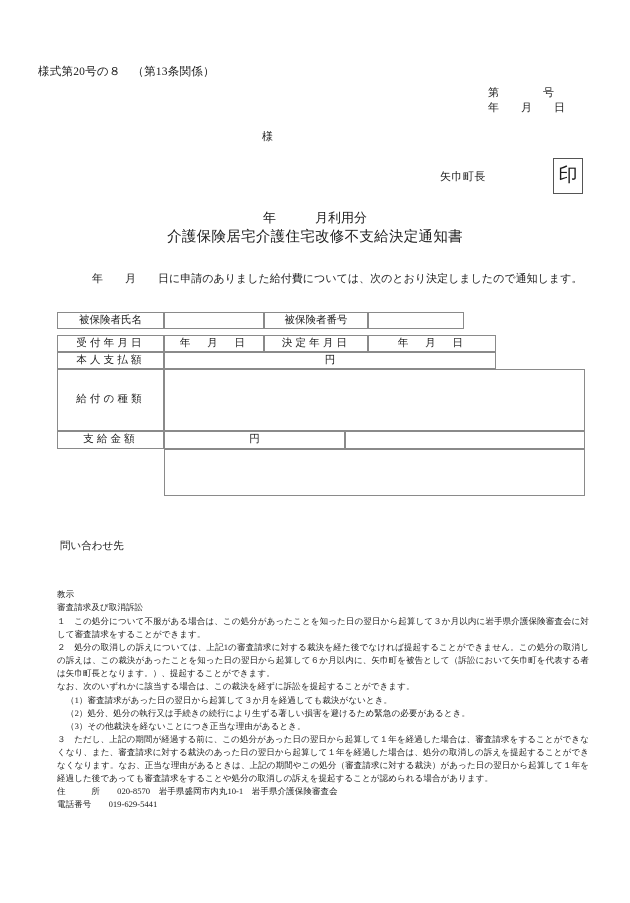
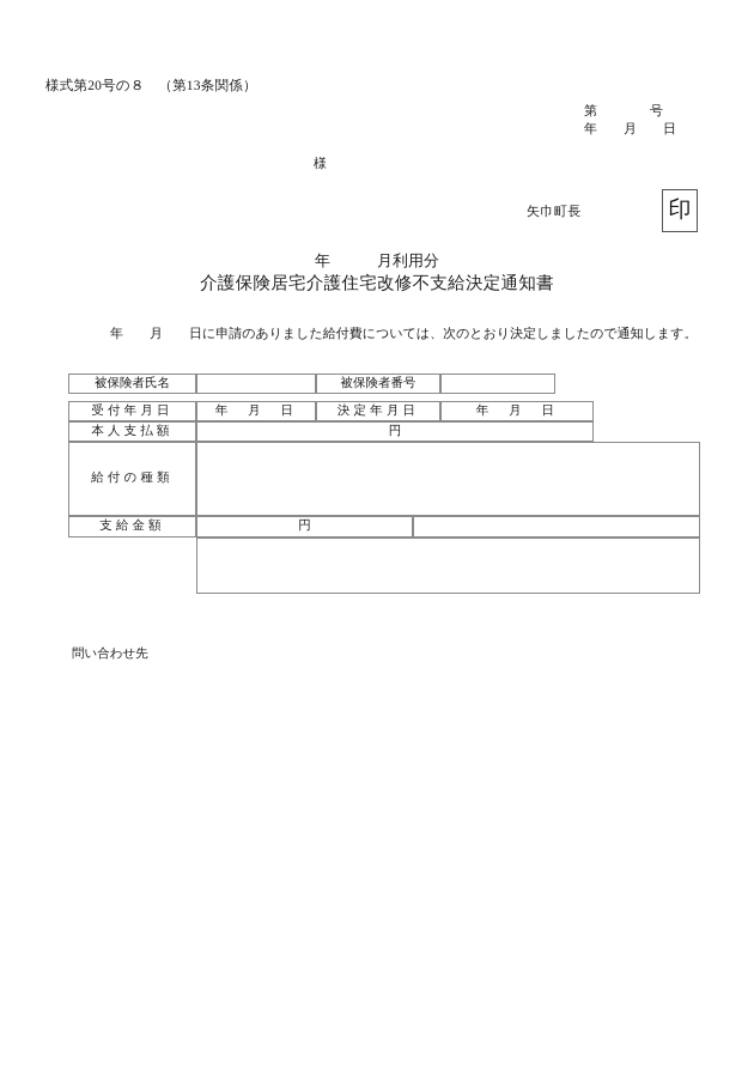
  様式第20号の８ （第13条関係）
  第 号
  年 月 日
  様
  矢巾町長
  印
  年 月利用分
  介護保険居宅介護住宅改修不支給決定通知書
  年 月 日に申請のありました給付費については、次のとおり決定しましたので通知します。
  被保険者氏名
  被保険者番号
  受付年月日
  年 月 日
  決定年月日
  年 月 日
  本人支払額
  円
  給付の種類
  支給金額
  円
  問い合わせ先
- 教示
- 審査請求及び取消訴訟
- １ この処分について不服がある場合は、この処分があったことを知った日の翌日から起算して３か月以内に岩手県介護保険審査会に対して審査請求をすることができます。
- ２ 処分の取消しの訴えについては、上記1の審査請求に対する裁決を経た後でなければ提起することができません。この処分の取消しの訴えは、この裁決があったことを知った日の翌日から起算して６か月以内に、矢巾町を被告として（訴訟において矢巾町を代表する者は矢巾町長となります。）、提起することができます。
- なお、次のいずれかに該当する場合は、この裁決を経ずに訴訟を提起することができます。
- （1）審査請求があった日の翌日から起算して３か月を経過しても裁決がないとき。
- （2）処分、処分の執行又は手続きの続行により生ずる著しい損害を避けるため緊急の必要があるとき。
- （3）その他裁決を経ないことにつき正当な理由があるとき。
- ３ ただし、上記の期間が経過する前に、この処分があった日の翌日から起算して１年を経過した場合は、審査請求をすることができなくなり、また、審査請求に対する裁決のあった日の翌日から起算して１年を経過した場合は、処分の取消しの訴えを提起することができなくなります。なお、正当な理由があるときは、上記の期間やこの処分（審査請求に対する裁決）があった日の翌日から起算して１年を経過した後であっても審査請求をすることや処分の取消しの訴えを提起することが認められる場合があります。
- 住 所 020-8570 岩手県盛岡市内丸10-1 岩手県介護保険審査会
- 電話番号 019-629-5441
